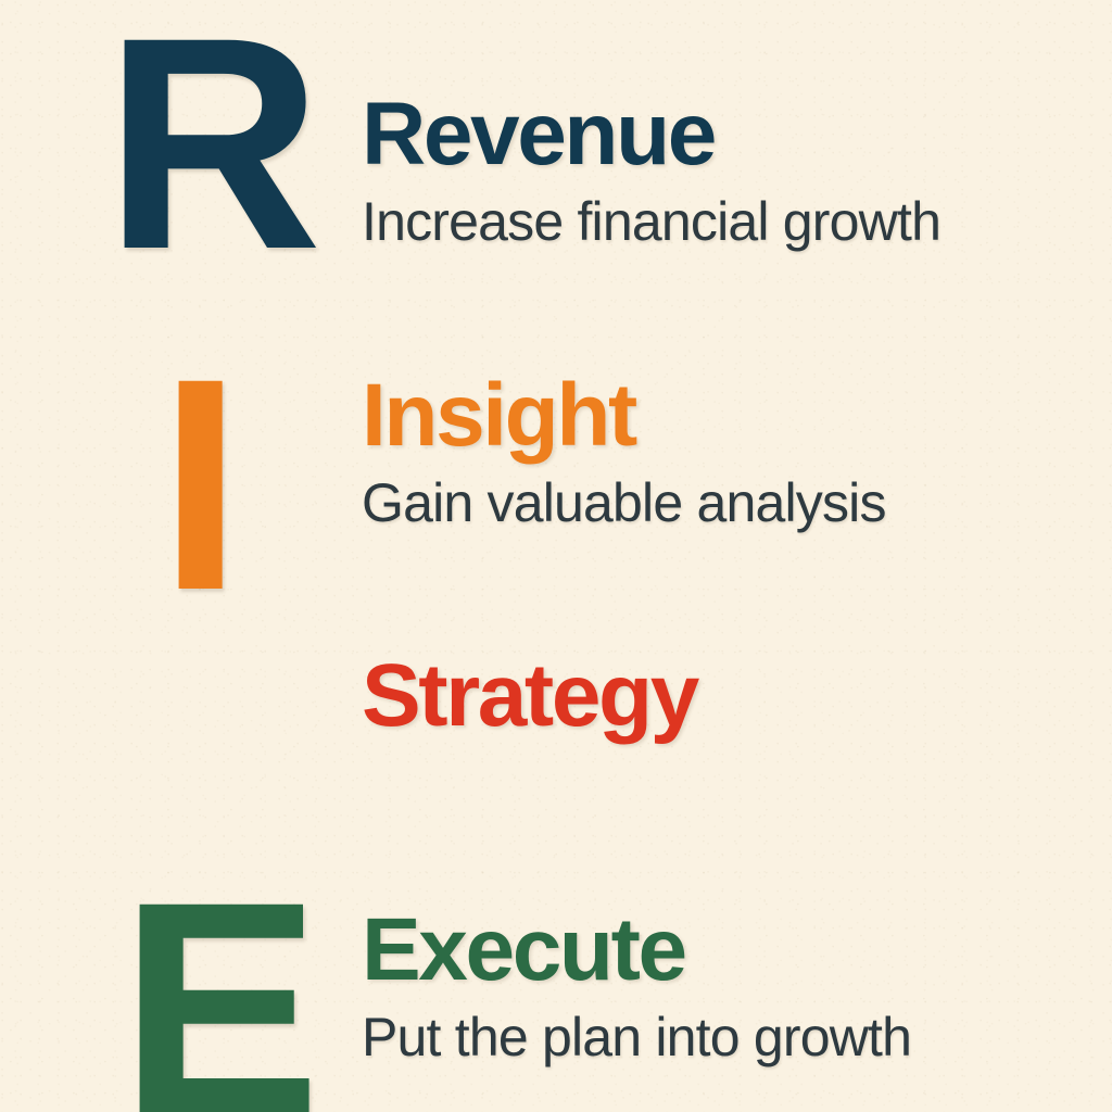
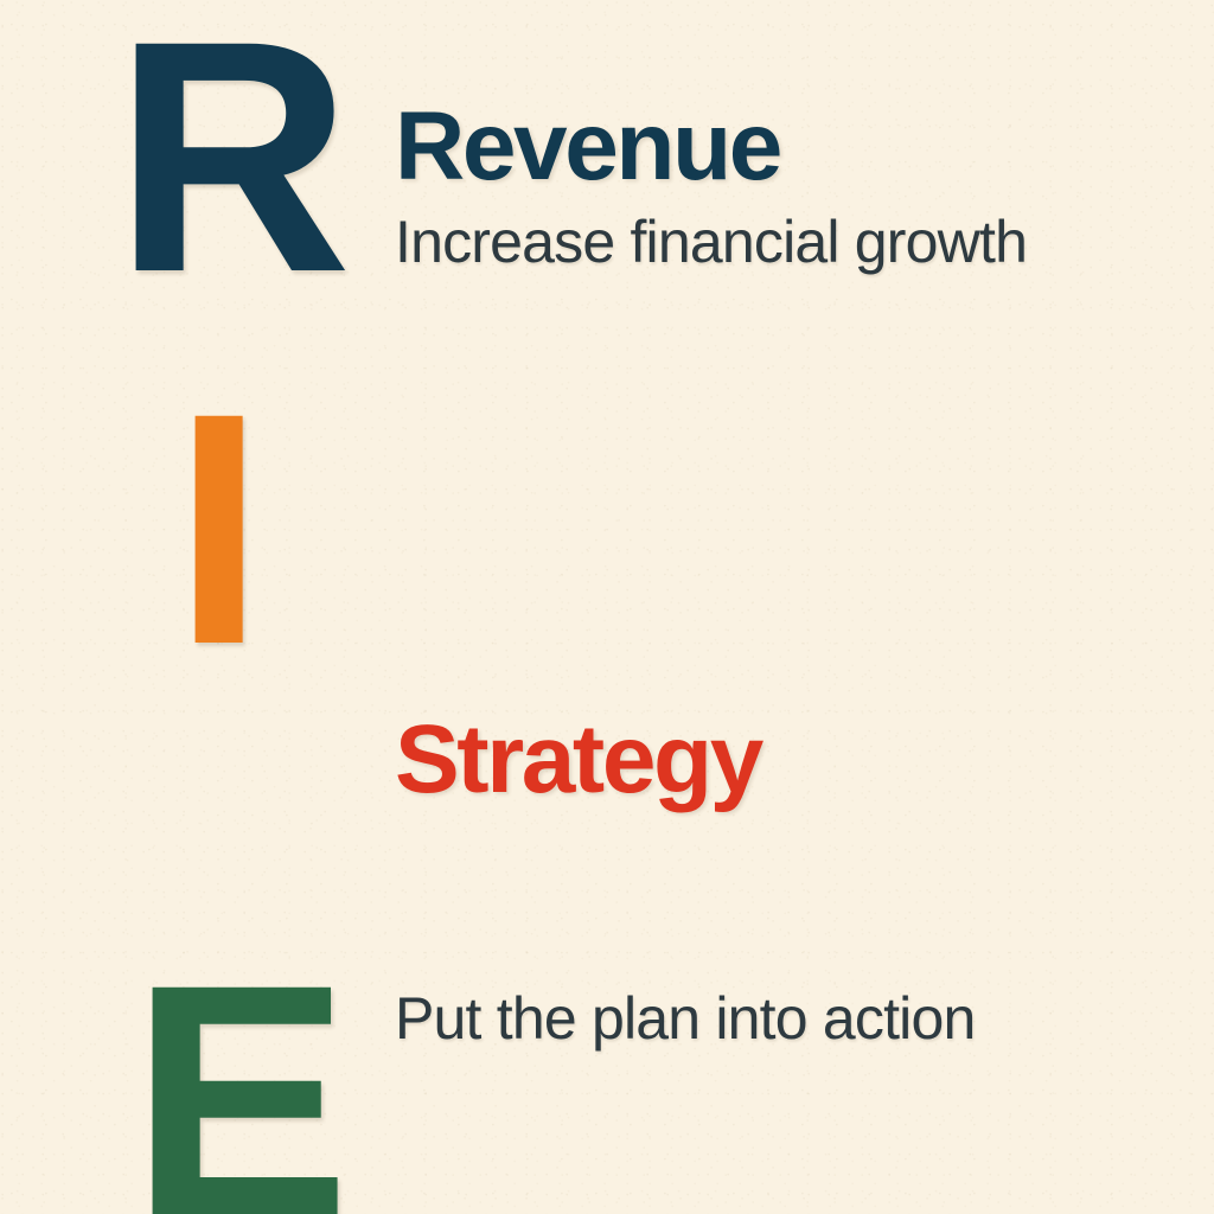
  R
  Revenue
  Increase financial growth
  I
- Insight
- Gain valuable analysis
  Strategy
  E
- Execute
- Put the plan into growth
+ Put the plan into action
